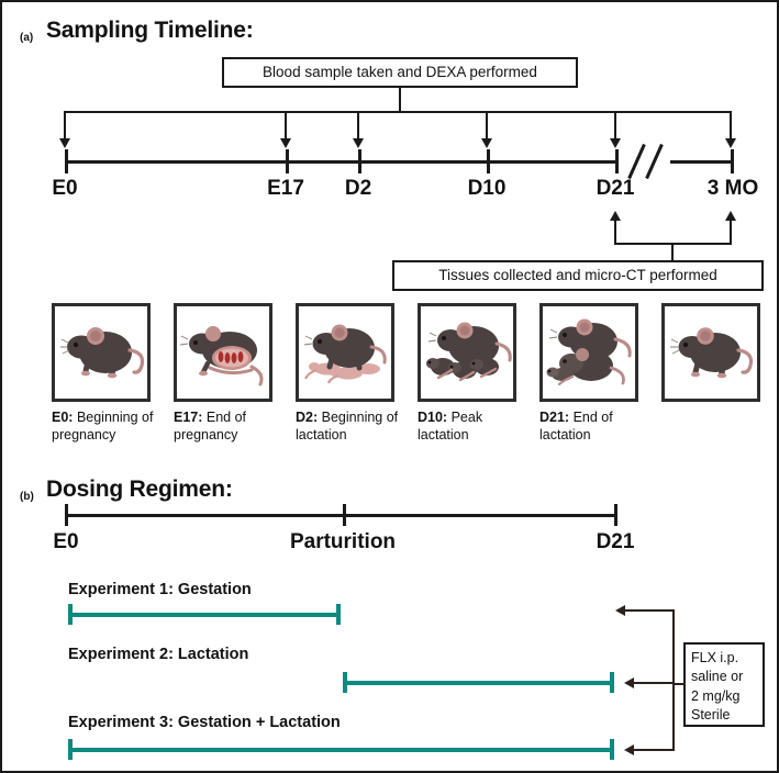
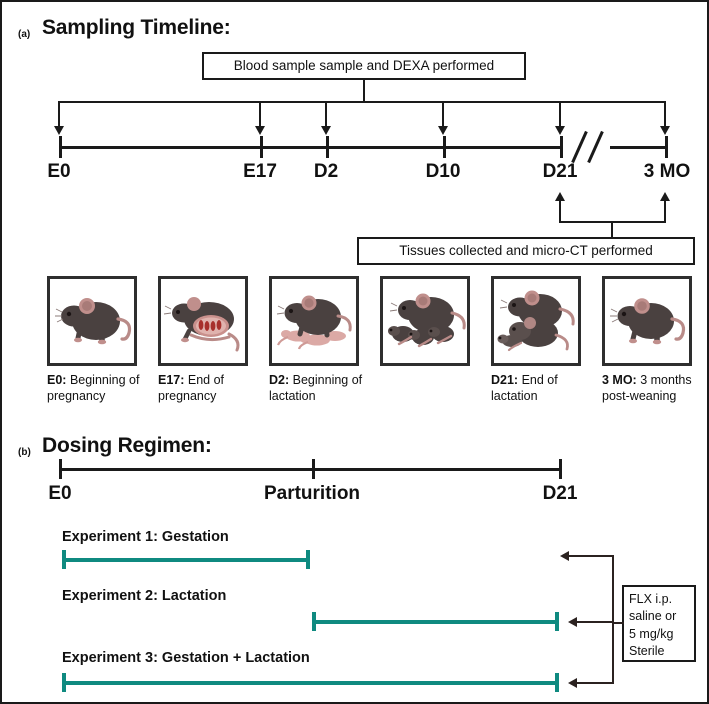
  (a)
  Sampling Timeline:
- Blood sample taken and DEXA performed
+ Blood sample sample and DEXA performed
  E0
  E17
  D2
  D10
  D21
  3 MO
  Tissues collected and micro-CT performed
  E0: Beginning of pregnancy
  E17: End of pregnancy
  D2: Beginning of lactation
- D10: Peak lactation
  D21: End of lactation
+ 3 MO: 3 months post-weaning
  (b)
  Dosing Regimen:
  E0
  Parturition
  D21
  Experiment 1: Gestation
  Experiment 2: Lactation
  Experiment 3: Gestation + Lactation
  FLX i.p.
  saline or
- 2 mg/kg
+ 5 mg/kg
  Sterile
